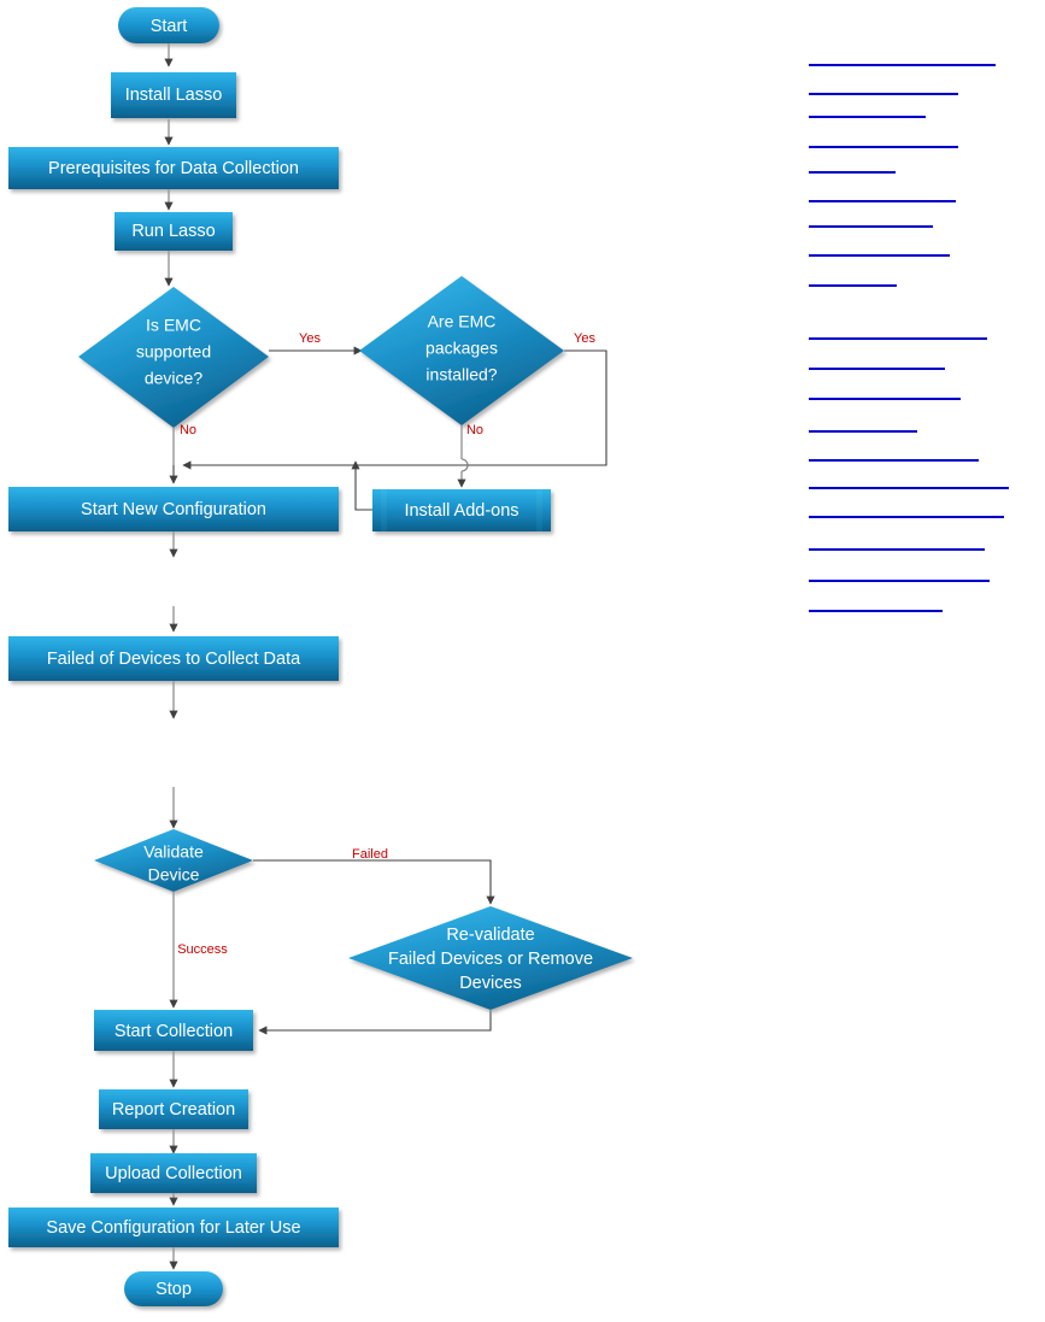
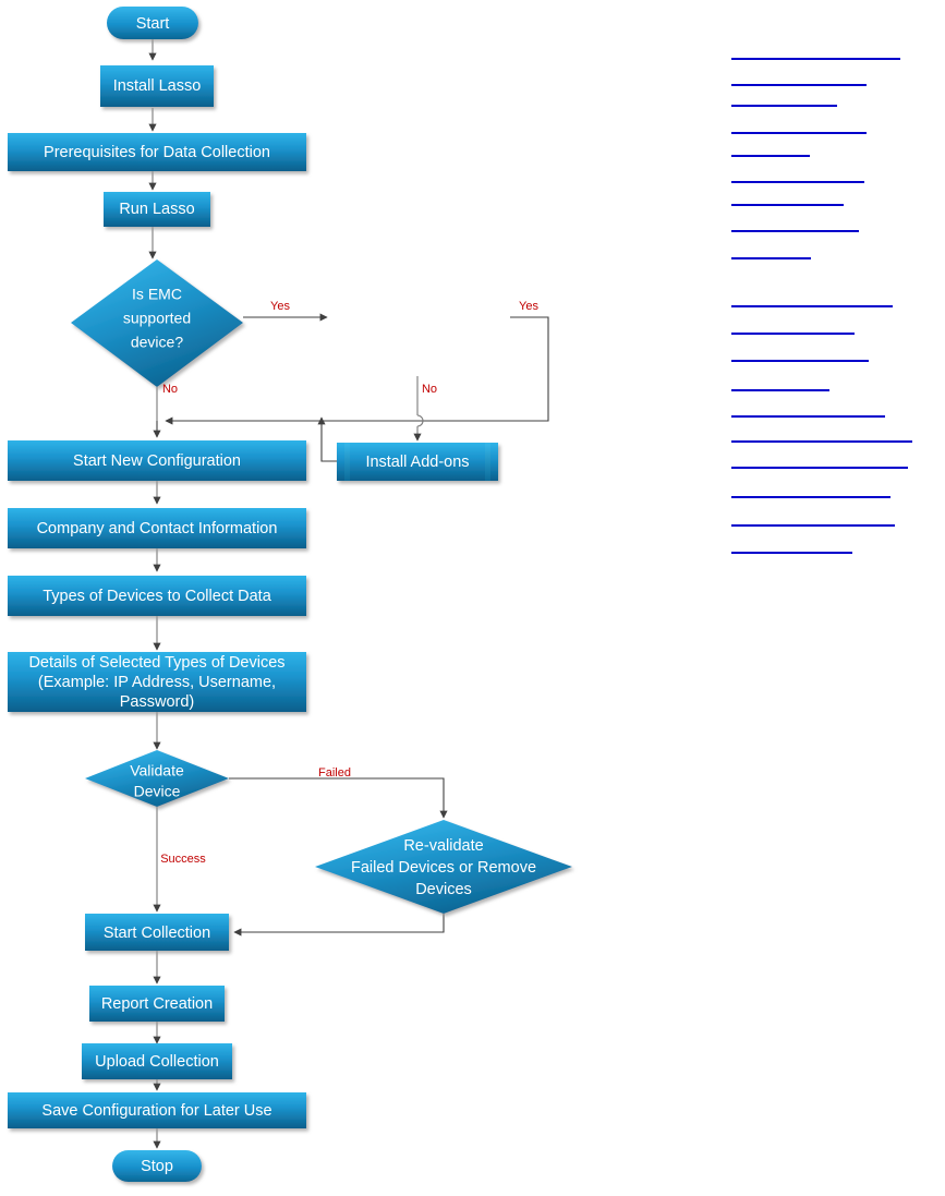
  Start
  Install Lasso
  Prerequisites for Data Collection
  Run Lasso
  Is EMC
  supported
  device?
- Are EMC
- packages
- installed?
  Install Add-ons
  Start New Configuration
+ Company and Contact Information
- Failed of Devices to Collect Data
+ Types of Devices to Collect Data
+ Details of Selected Types of Devices
+ (Example: IP Address, Username,
+ Password)
  Validate
  Device
  Re-validate
  Failed Devices or Remove
  Devices
  Start Collection
  Report Creation
  Upload Collection
  Save Configuration for Later Use
  Stop
  Yes
  Yes
  No
  No
  Failed
  Success
